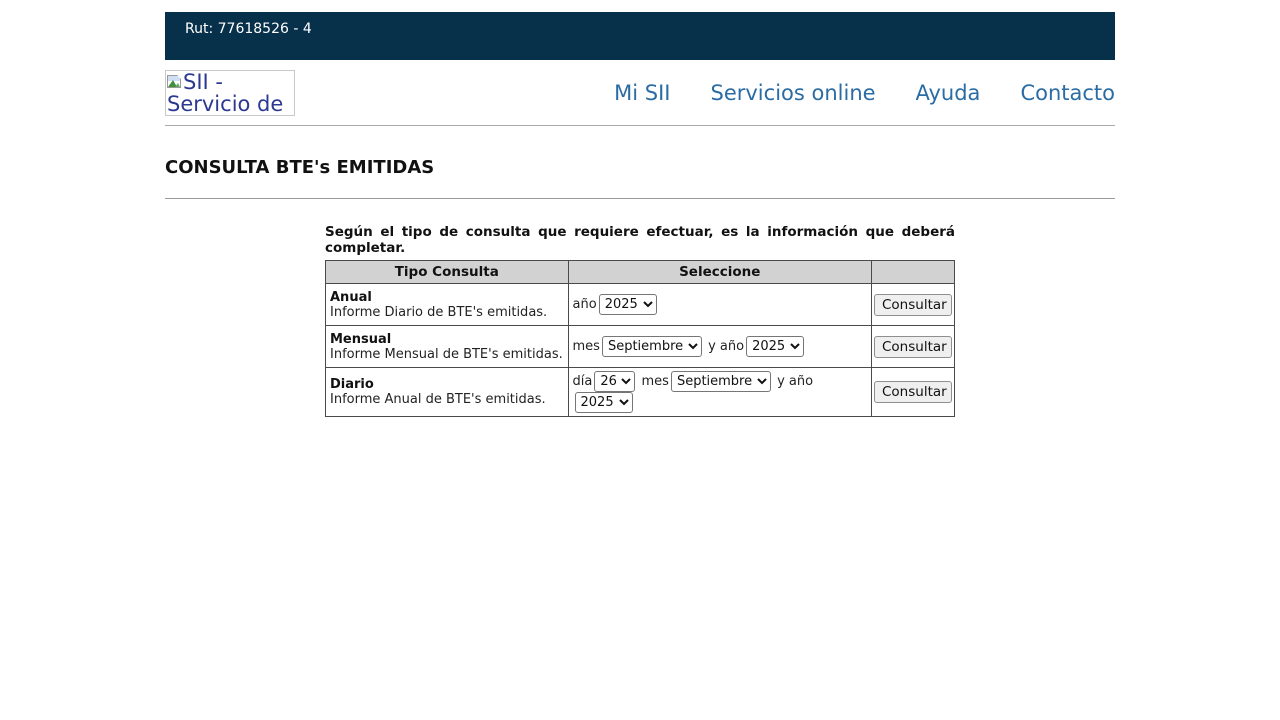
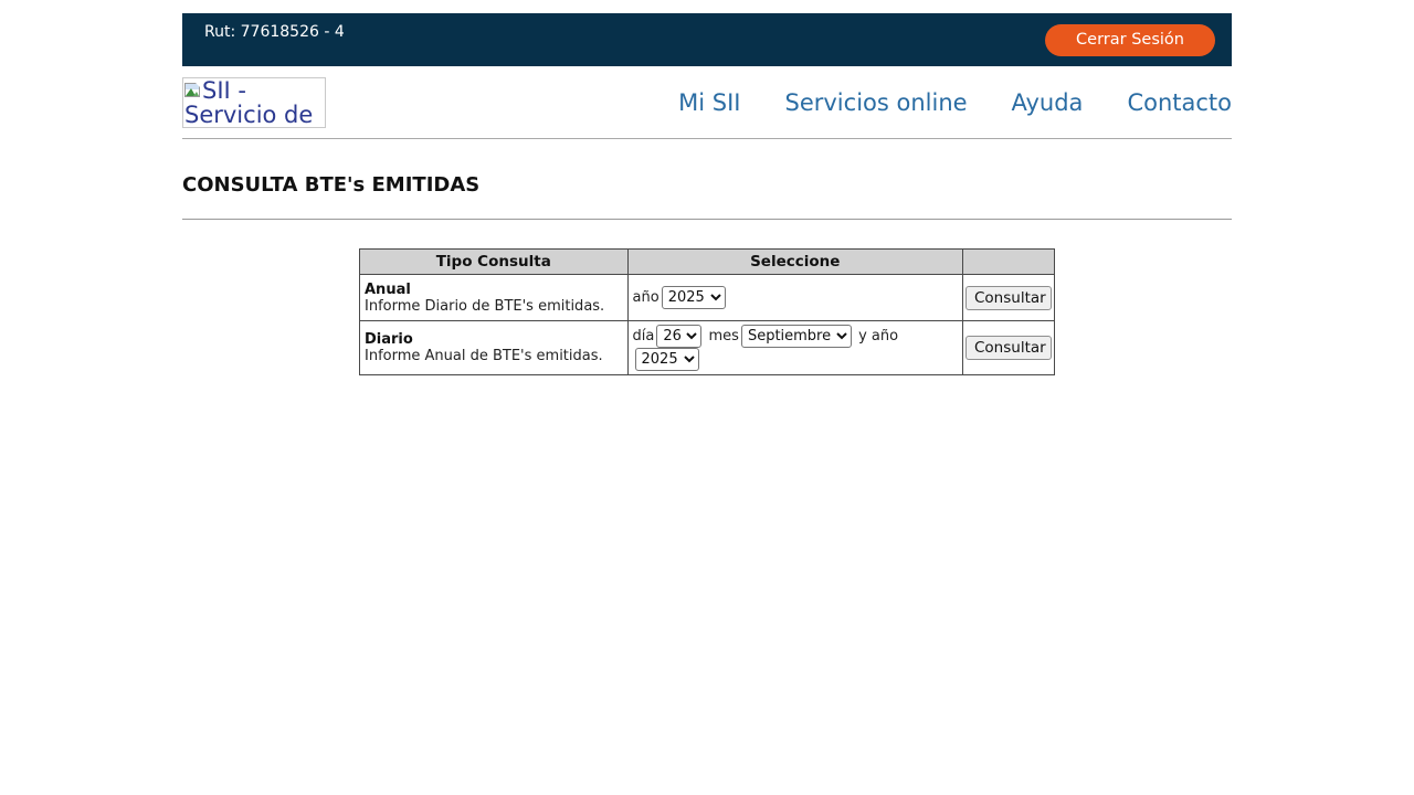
  Rut: 77618526 - 4
+ Cerrar Sesión
  SII - Servicio de
  Mi SII
  Servicios online
  Ayuda
  Contacto
  CONSULTA BTE's EMITIDAS
- Según el tipo de consulta que requiere efectuar, es la información que deberá completar.
  Tipo Consulta	Seleccione
  Anual Informe Diario de BTE's emitidas.	año 2025	Consultar
- Mensual Informe Mensual de BTE's emitidas.	mes Septiembre y año 2025	Consultar
  Diario Informe Anual de BTE's emitidas.	día 26 mes Septiembre y año 2025	Consultar
